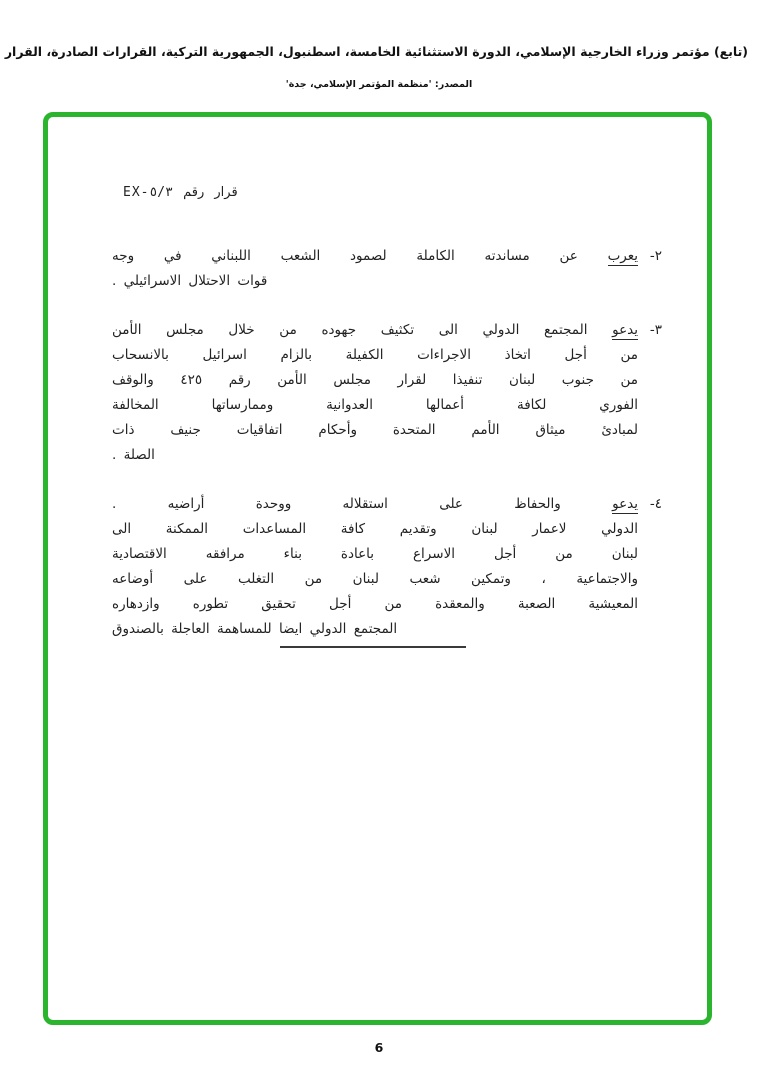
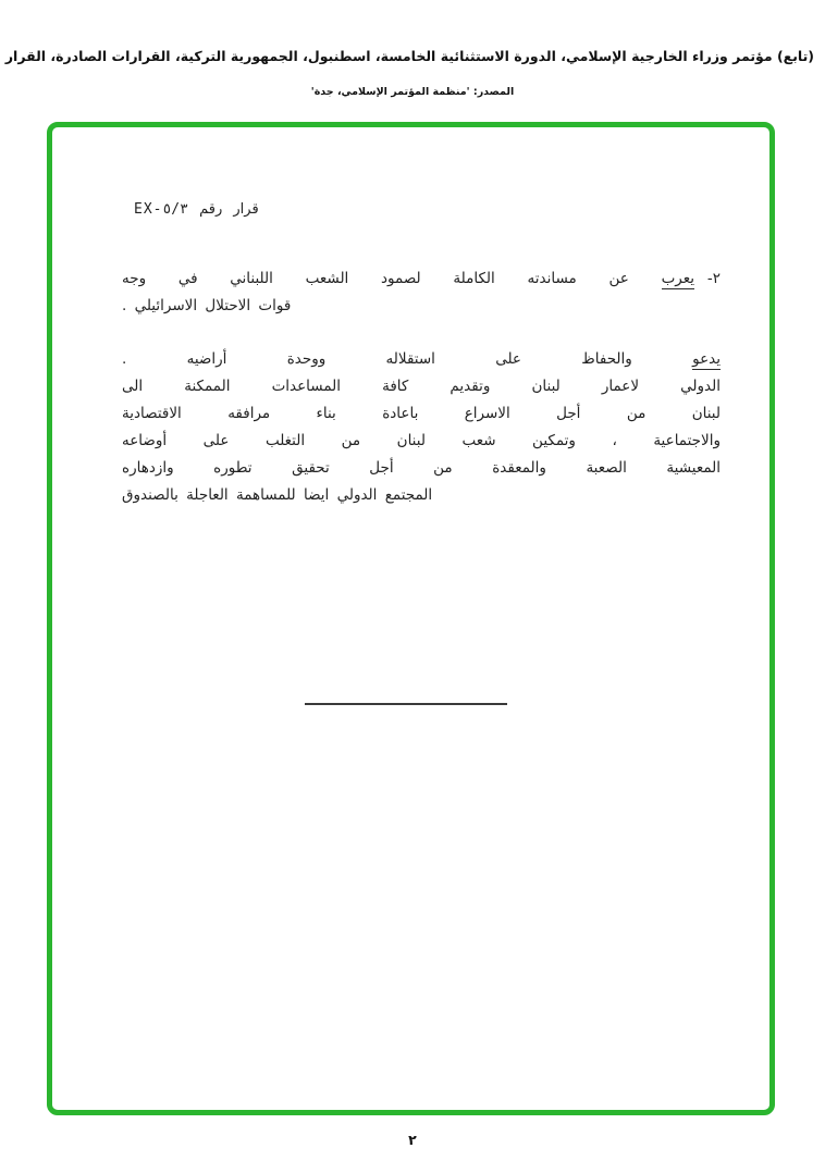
  (تابع) مؤتمر وزراء الخارجية الإسلامي، الدورة الاستثنائية الخامسة، اسطنبول، الجمهورية التركية، القرارات الصادرة، القرار
  المصدر: 'منظمة المؤتمر الإسلامي، جدة'
  قرار رقم EX-٥/٣
  ٢-
  يعرب عن مساندته الكاملة لصمود الشعب اللبناني في وجه
  قوات الاحتلال الاسرائيلي .
- ٣-
- يدعو المجتمع الدولي الى تكثيف جهوده من خلال مجلس الأمن
- من أجل اتخاذ الاجراءات الكفيلة بالزام اسرائيل بالانسحاب
- من جنوب لبنان تنفيذا لقرار مجلس الأمن رقم ٤٢٥ والوقف
- الفوري لكافة أعمالها العدوانية وممارساتها المخالفة
- لمبادئ ميثاق الأمم المتحدة وأحكام اتفاقيات جنيف ذات
- الصلة .
- ٤-
  يدعو والحفاظ على استقلاله ووحدة أراضيه .
  الدولي لاعمار لبنان وتقديم كافة المساعدات الممكنة الى
  لبنان من أجل الاسراع باعادة بناء مرافقه الاقتصادية
  والاجتماعية ، وتمكين شعب لبنان من التغلب على أوضاعه
  المعيشية الصعبة والمعقدة من أجل تحقيق تطوره وازدهاره
  المجتمع الدولي ايضا للمساهمة العاجلة بالصندوق
- 6
+ ٢
